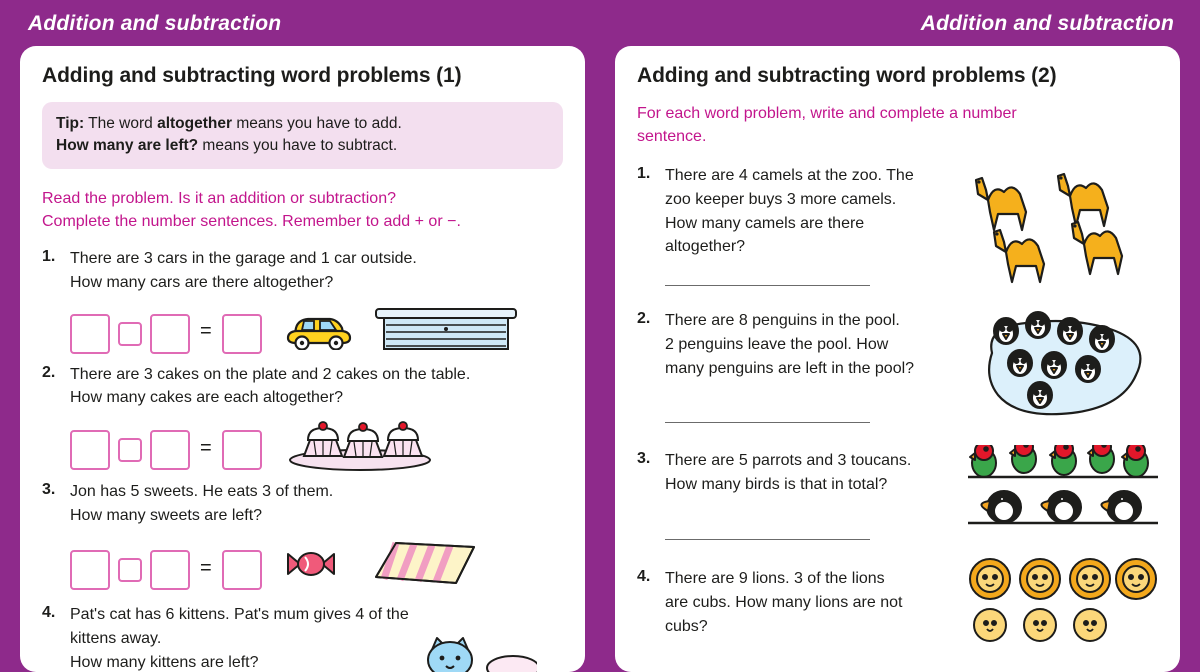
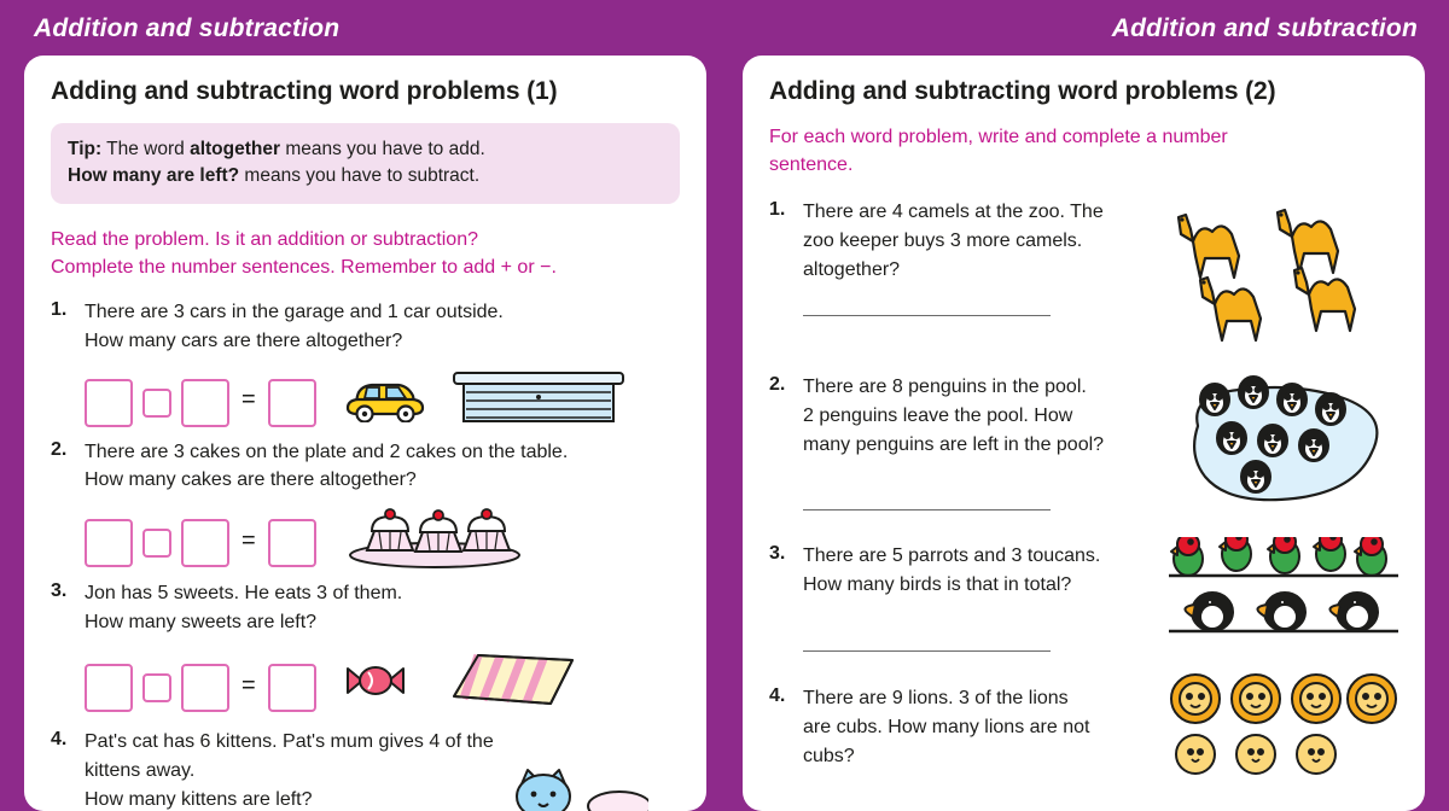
  Addition and subtraction
  Adding and subtracting word problems (1)
  Tip: The word altogether means you have to add.
  How many are left? means you have to subtract.
  Read the problem. Is it an addition or subtraction?
  Complete the number sentences. Remember to add + or −.
  1.
  There are 3 cars in the garage and 1 car outside.
  How many cars are there altogether?
  =
  2.
  There are 3 cakes on the plate and 2 cakes on the table.
- How many cakes are each altogether?
+ How many cakes are there altogether?
  =
  3.
  Jon has 5 sweets. He eats 3 of them.
  How many sweets are left?
  =
  4.
  Pat's cat has 6 kittens. Pat's mum gives 4 of the
  kittens away.
  How many kittens are left?
  Addition and subtraction
  Adding and subtracting word problems (2)
  For each word problem, write and complete a number
  sentence.
  1.
  There are 4 camels at the zoo. The
  zoo keeper buys 3 more camels.
- How many camels are there
  altogether?
  2.
  There are 8 penguins in the pool.
  2 penguins leave the pool. How
  many penguins are left in the pool?
  3.
  There are 5 parrots and 3 toucans.
  How many birds is that in total?
  4.
  There are 9 lions. 3 of the lions
  are cubs. How many lions are not
  cubs?
